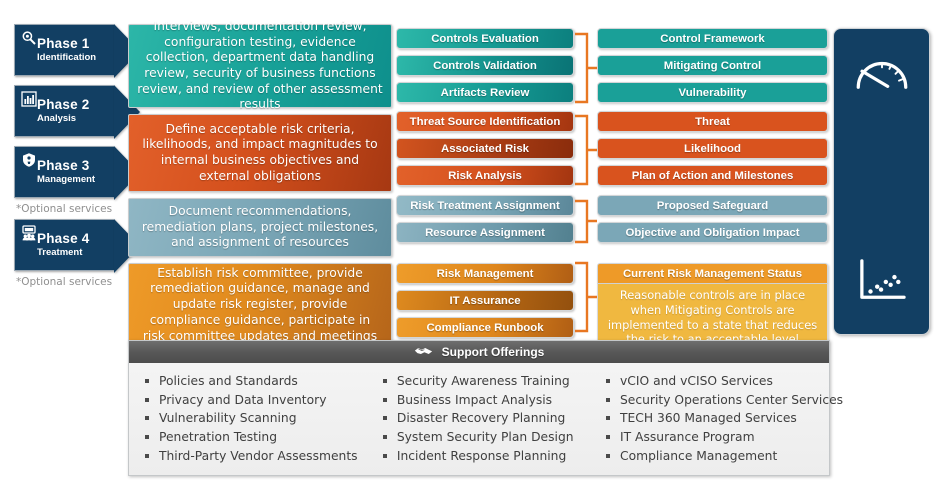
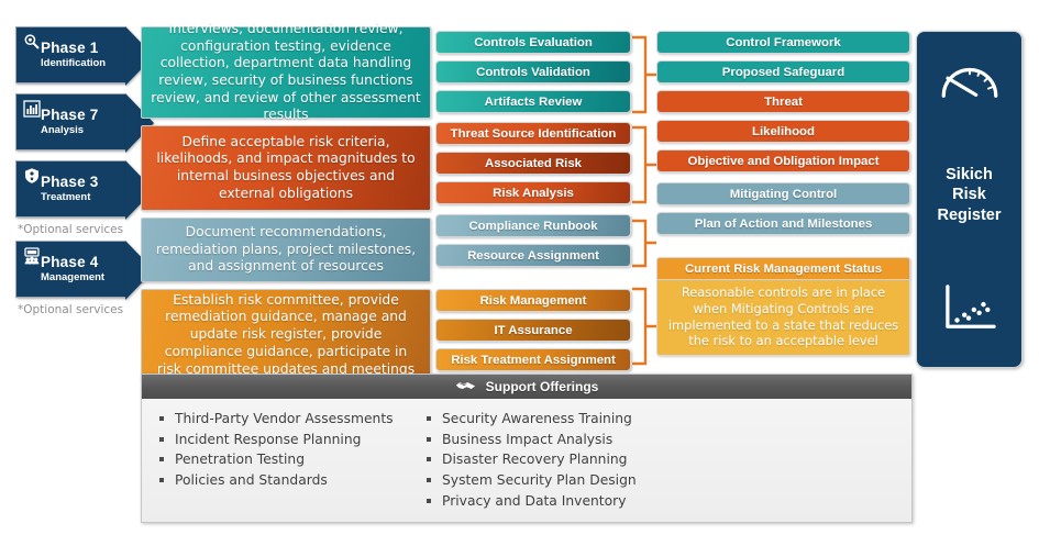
  Phase 1
  Identification
- Phase 2
+ Phase 7
  Analysis
  Phase 3
- Management
+ Treatment
  *Optional services
  Phase 4
- Treatment
+ Management
  *Optional services
  Interviews, documentation review, configuration testing, evidence collection, department data handling review, security of business functions review, and review of other assessment results
  Define acceptable risk criteria, likelihoods, and impact magnitudes to internal business objectives and external obligations
  Document recommendations, remediation plans, project milestones, and assignment of resources
  Establish risk committee, provide remediation guidance, manage and update risk register, provide compliance guidance, participate in risk committee updates and meetings
  Controls Evaluation
  Controls Validation
  Artifacts Review
  Threat Source Identification
  Associated Risk
  Risk Analysis
- Risk Treatment Assignment
+ Compliance Runbook
  Resource Assignment
  Risk Management
  IT Assurance
- Compliance Runbook
+ Risk Treatment Assignment
  Control Framework
- Mitigating Control
+ Proposed Safeguard
- Vulnerability
  Threat
  Likelihood
- Plan of Action and Milestones
+ Objective and Obligation Impact
- Proposed Safeguard
+ Mitigating Control
- Objective and Obligation Impact
+ Plan of Action and Milestones
  Current Risk Management Status
  Reasonable controls are in place when Mitigating Controls are implemented to a state that reduces the risk to an acceptable level
+ Sikich
+ Risk
+ Register
  Support Offerings
- Policies and Standards
+ Third-Party Vendor Assessments
- Privacy and Data Inventory
+ Incident Response Planning
- Vulnerability Scanning
  Penetration Testing
- Third-Party Vendor Assessments
+ Policies and Standards
  Security Awareness Training
  Business Impact Analysis
  Disaster Recovery Planning
  System Security Plan Design
- Incident Response Planning
+ Privacy and Data Inventory
- vCIO and vCISO Services
- Security Operations Center Services
- TECH 360 Managed Services
- IT Assurance Program
- Compliance Management
